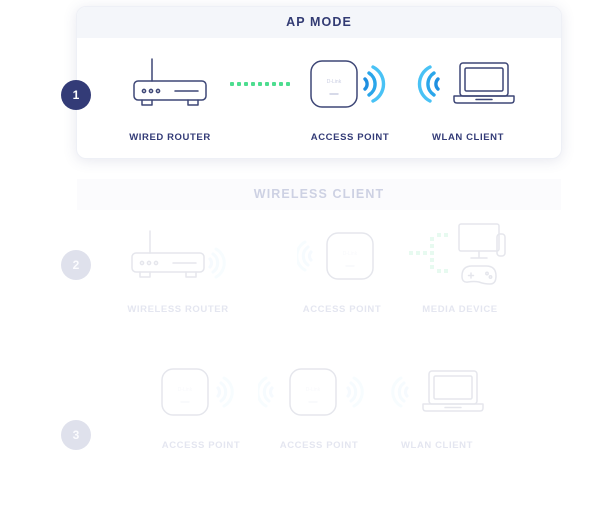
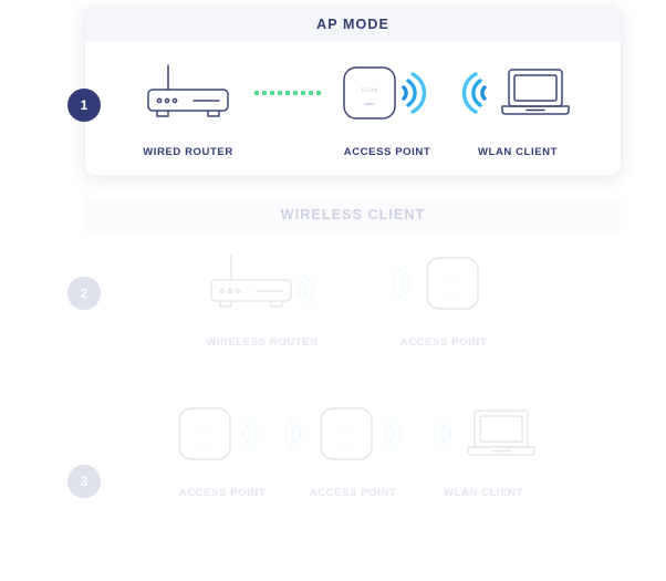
  AP MODE
  WIRED ROUTER
  ACCESS POINT
  WLAN CLIENT
  1
  WIRELESS CLIENT
  WIRELESS ROUTER
  ACCESS POINT
- MEDIA DEVICE
  2
  ACCESS POINT
  ACCESS POINT
  WLAN CLIENT
  3
